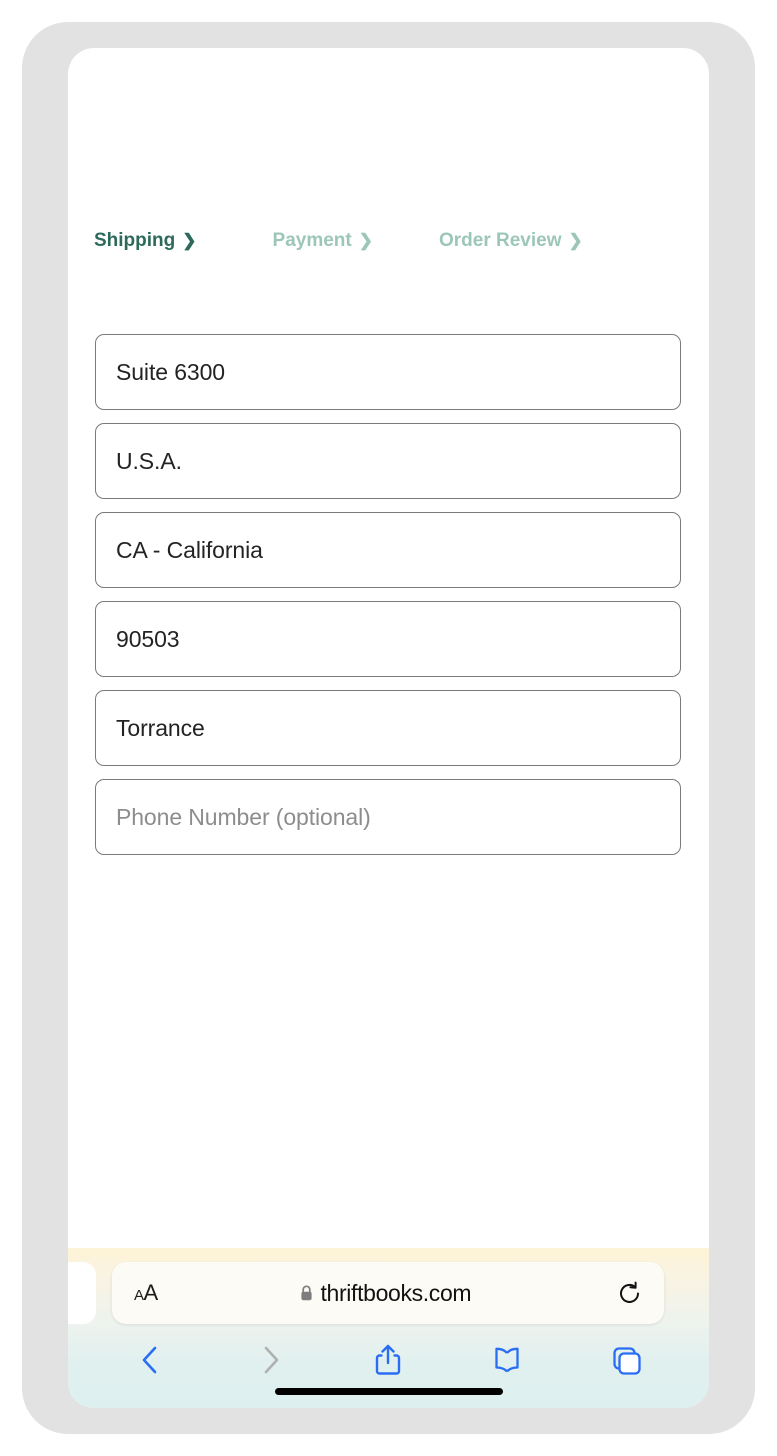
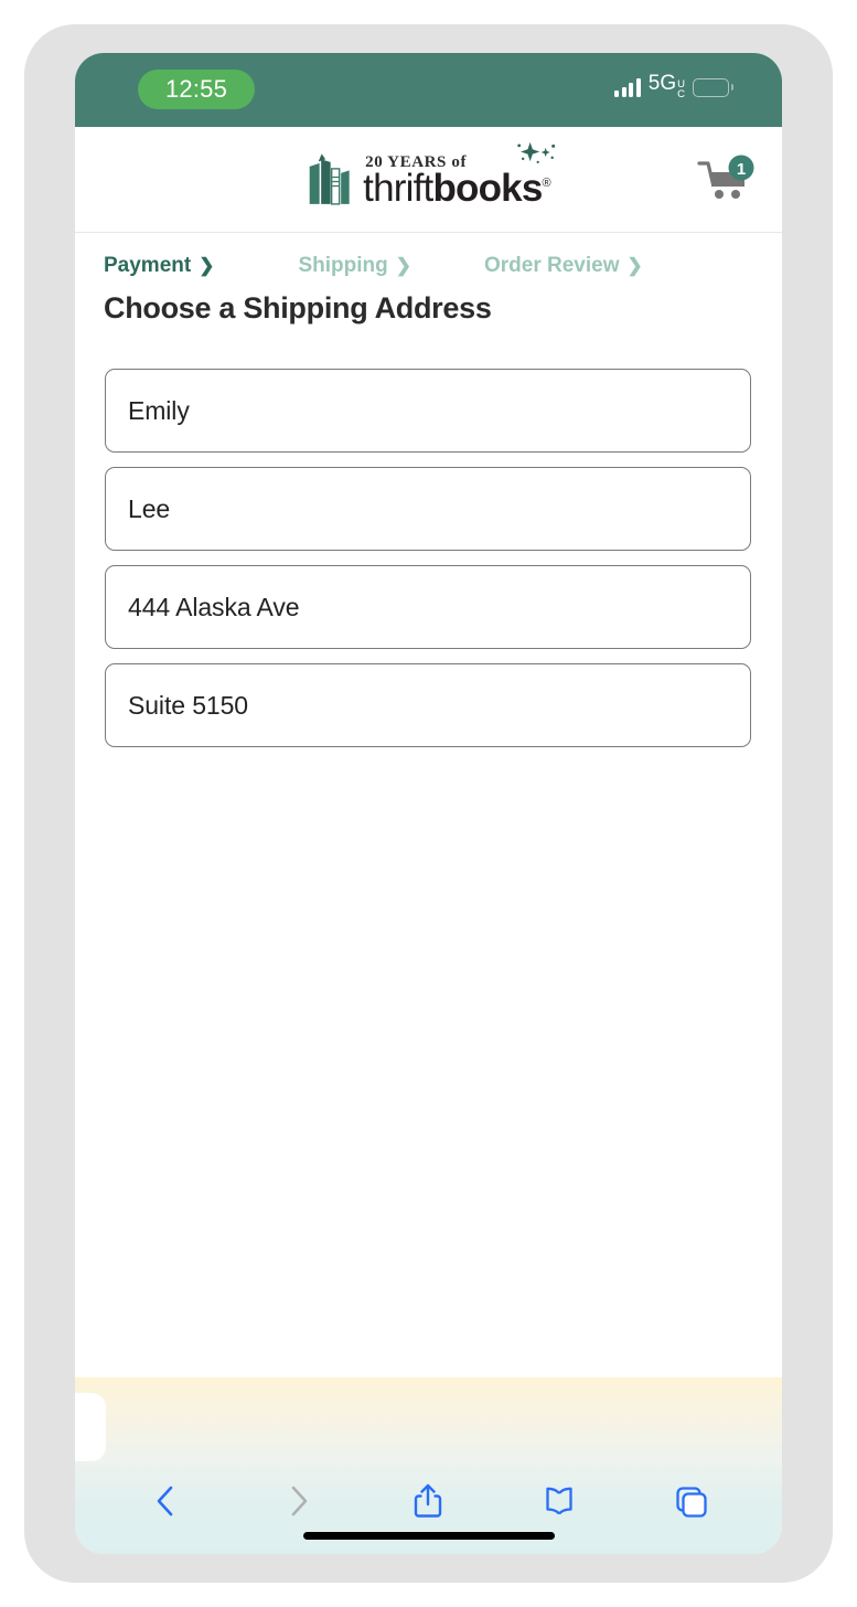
+ 12:55
+ 5G
+ U
+ C
+ 20 YEARS of
+ thriftbooks®
+ 1
- Shipping
+ Payment
  ❯
- Payment
+ Shipping
  ❯
  Order Review
  ❯
+ Choose a Shipping Address
+ Emily
+ Lee
+ 444 Alaska Ave
- Suite 6300
+ Suite 5150
- U.S.A.
- CA - California
- 90503
- Torrance
- Phone Number (optional)
- AA
- thriftbooks.com
